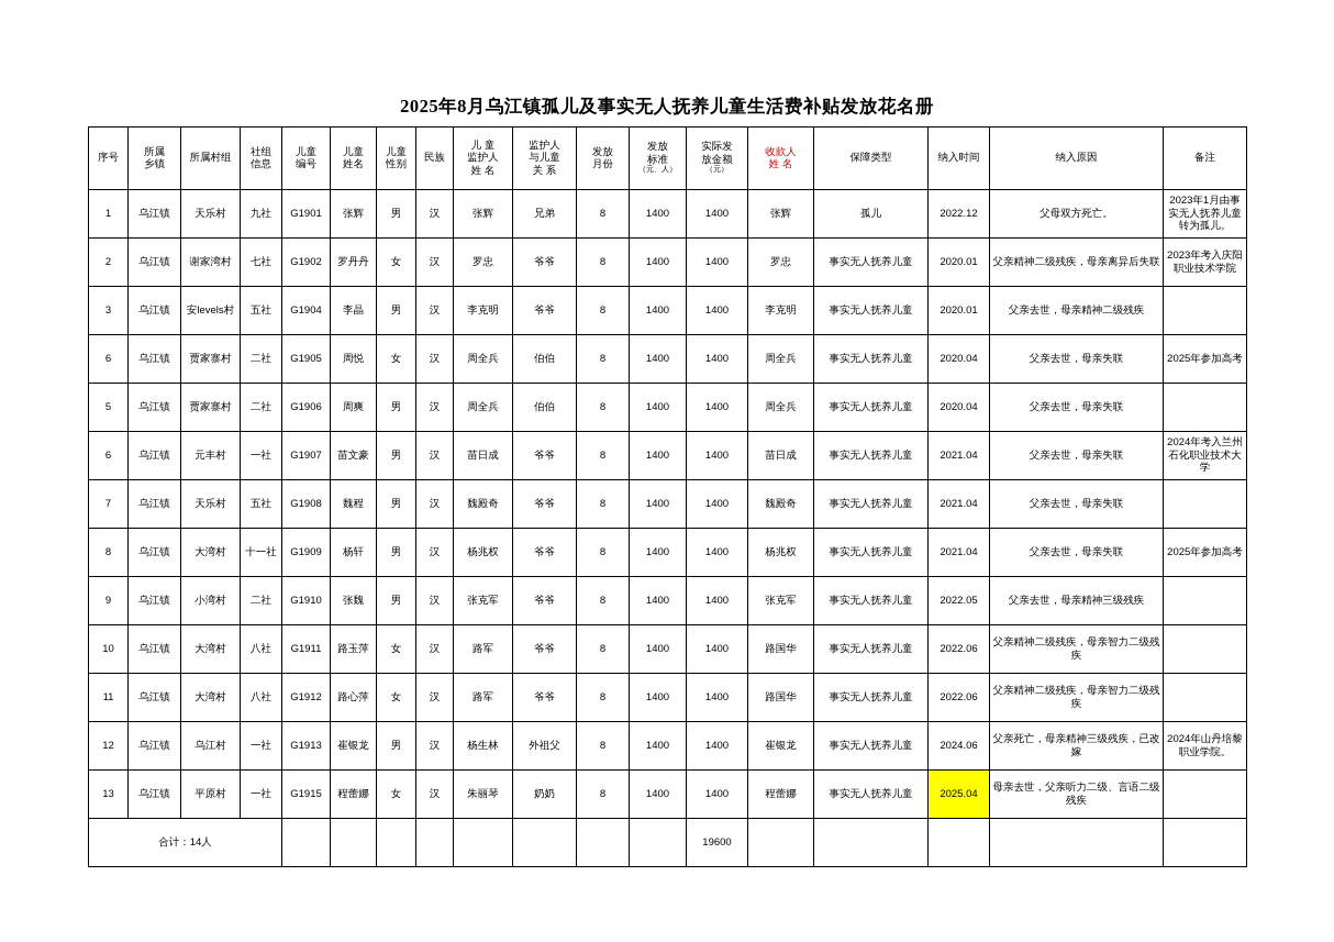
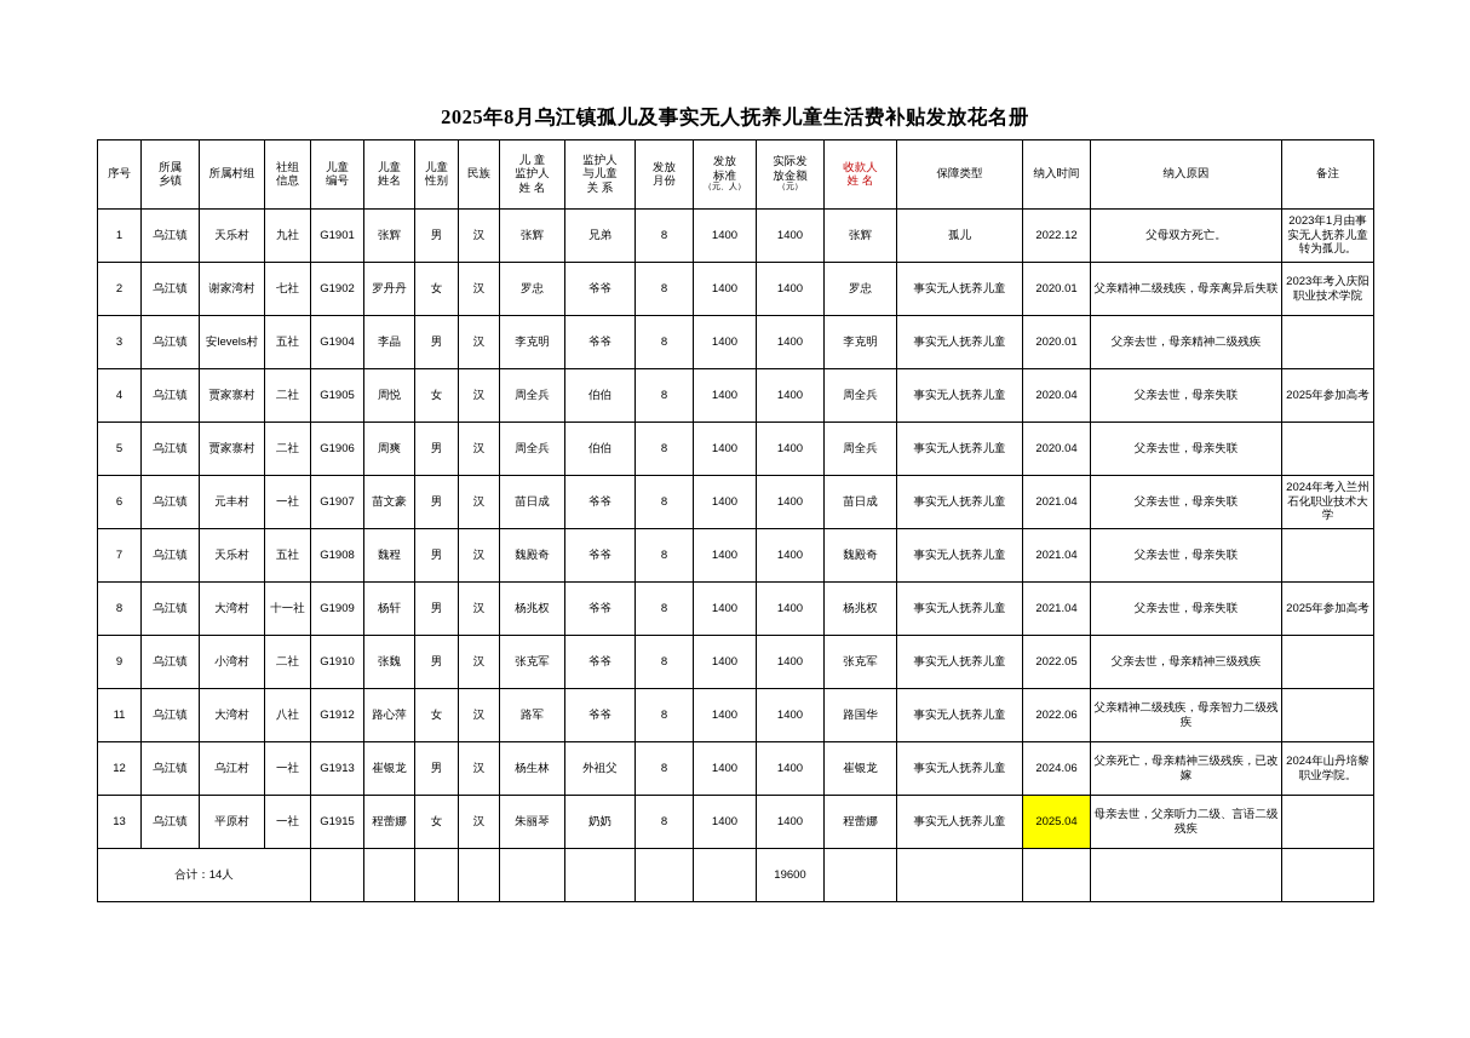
  2025年8月乌江镇孤儿及事实无人抚养儿童生活费补贴发放花名册
  序号	所属 乡镇	所属村组	社组 信息	儿童 编号	儿童 姓名	儿童 性别	民族	儿 童 监护人 姓 名	监护人 与儿童 关 系	发放 月份	发放 标准	实际发 放金额	收款人 姓 名	保障类型	纳入时间	纳入原因	备注
  1	乌江镇	天乐村	九社	G1901	张辉	男	汉	张辉	兄弟	8	1400	1400	张辉	孤儿	2022.12	父母双方死亡。	2023年1月由事实无人抚养儿童转为孤儿。
  2	乌江镇	谢家湾村	七社	G1902	罗丹丹	女	汉	罗忠	爷爷	8	1400	1400	罗忠	事实无人抚养儿童	2020.01	父亲精神二级残疾，母亲离异后失联	2023年考入庆阳职业技术学院
  3	乌江镇	安levels村	五社	G1904	李晶	男	汉	李克明	爷爷	8	1400	1400	李克明	事实无人抚养儿童	2020.01	父亲去世，母亲精神二级残疾
- 6	乌江镇	贾家寨村	二社	G1905	周悦	女	汉	周全兵	伯伯	8	1400	1400	周全兵	事实无人抚养儿童	2020.04	父亲去世，母亲失联	2025年参加高考
+ 4	乌江镇	贾家寨村	二社	G1905	周悦	女	汉	周全兵	伯伯	8	1400	1400	周全兵	事实无人抚养儿童	2020.04	父亲去世，母亲失联	2025年参加高考
  5	乌江镇	贾家寨村	二社	G1906	周爽	男	汉	周全兵	伯伯	8	1400	1400	周全兵	事实无人抚养儿童	2020.04	父亲去世，母亲失联
  6	乌江镇	元丰村	一社	G1907	苗文豪	男	汉	苗日成	爷爷	8	1400	1400	苗日成	事实无人抚养儿童	2021.04	父亲去世，母亲失联	2024年考入兰州石化职业技术大学
  7	乌江镇	天乐村	五社	G1908	魏程	男	汉	魏殿奇	爷爷	8	1400	1400	魏殿奇	事实无人抚养儿童	2021.04	父亲去世，母亲失联
  8	乌江镇	大湾村	十一社	G1909	杨轩	男	汉	杨兆权	爷爷	8	1400	1400	杨兆权	事实无人抚养儿童	2021.04	父亲去世，母亲失联	2025年参加高考
  9	乌江镇	小湾村	二社	G1910	张魏	男	汉	张克军	爷爷	8	1400	1400	张克军	事实无人抚养儿童	2022.05	父亲去世，母亲精神三级残疾
- 10	乌江镇	大湾村	八社	G1911	路玉萍	女	汉	路军	爷爷	8	1400	1400	路国华	事实无人抚养儿童	2022.06	父亲精神二级残疾，母亲智力二级残疾
  11	乌江镇	大湾村	八社	G1912	路心萍	女	汉	路军	爷爷	8	1400	1400	路国华	事实无人抚养儿童	2022.06	父亲精神二级残疾，母亲智力二级残疾
  12	乌江镇	乌江村	一社	G1913	崔银龙	男	汉	杨生林	外祖父	8	1400	1400	崔银龙	事实无人抚养儿童	2024.06	父亲死亡，母亲精神三级残疾，已改嫁	2024年山丹培黎职业学院。
  13	乌江镇	平原村	一社	G1915	程蕾娜	女	汉	朱丽琴	奶奶	8	1400	1400	程蕾娜	事实无人抚养儿童	2025.04	母亲去世，父亲听力二级、言语二级残疾
  合计：14人									19600
